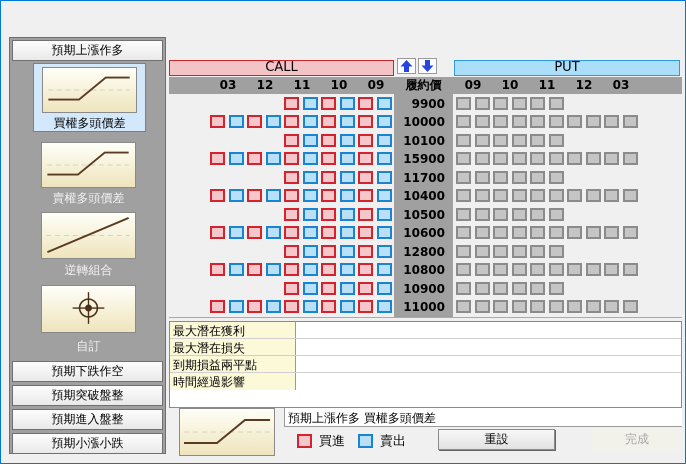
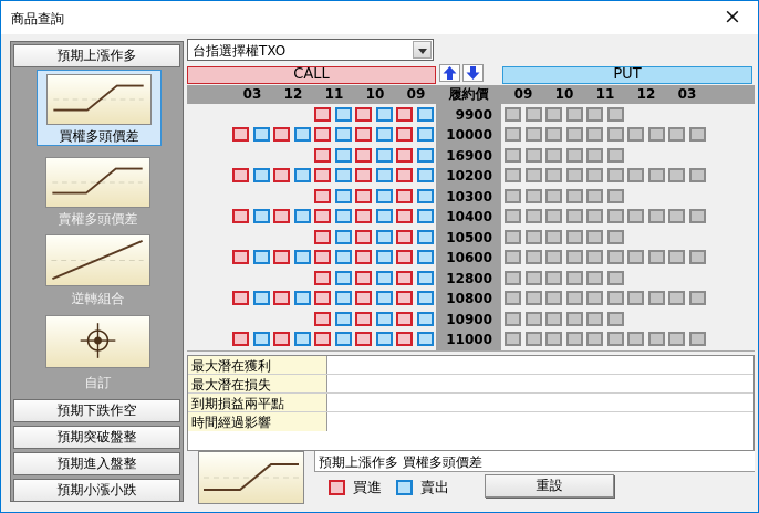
+ 商品查詢
+ ×
  預期上漲作多
  買權多頭價差
  賣權多頭價差
  逆轉組合
  自訂
  預期下跌作空
  預期突破盤整
  預期進入盤整
  預期小漲小跌
+ 台指選擇權TXO
  CALL
  PUT
  03
  12
  11
  10
  09
  09
  10
  11
  12
  03
  履約價
  9900
  10000
- 10100
+ 16900
- 15900
+ 10200
- 11700
+ 10300
  10400
  10500
  10600
  12800
  10800
  10900
  11000
  最大潛在獲利
  最大潛在損失
  到期損益兩平點
  時間經過影響
  預期上漲作多 買權多頭價差
  買進
  賣出
  重設
- 完成
